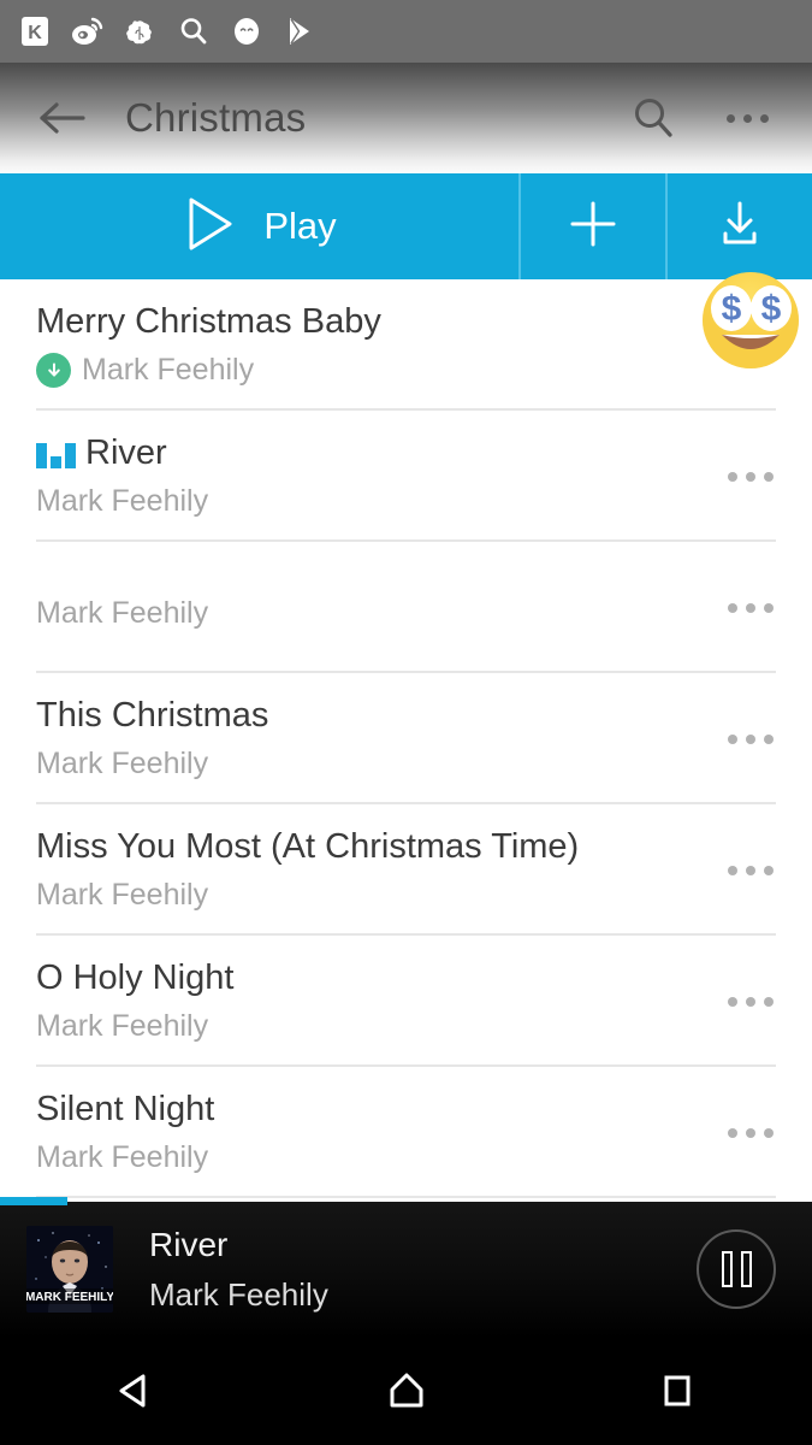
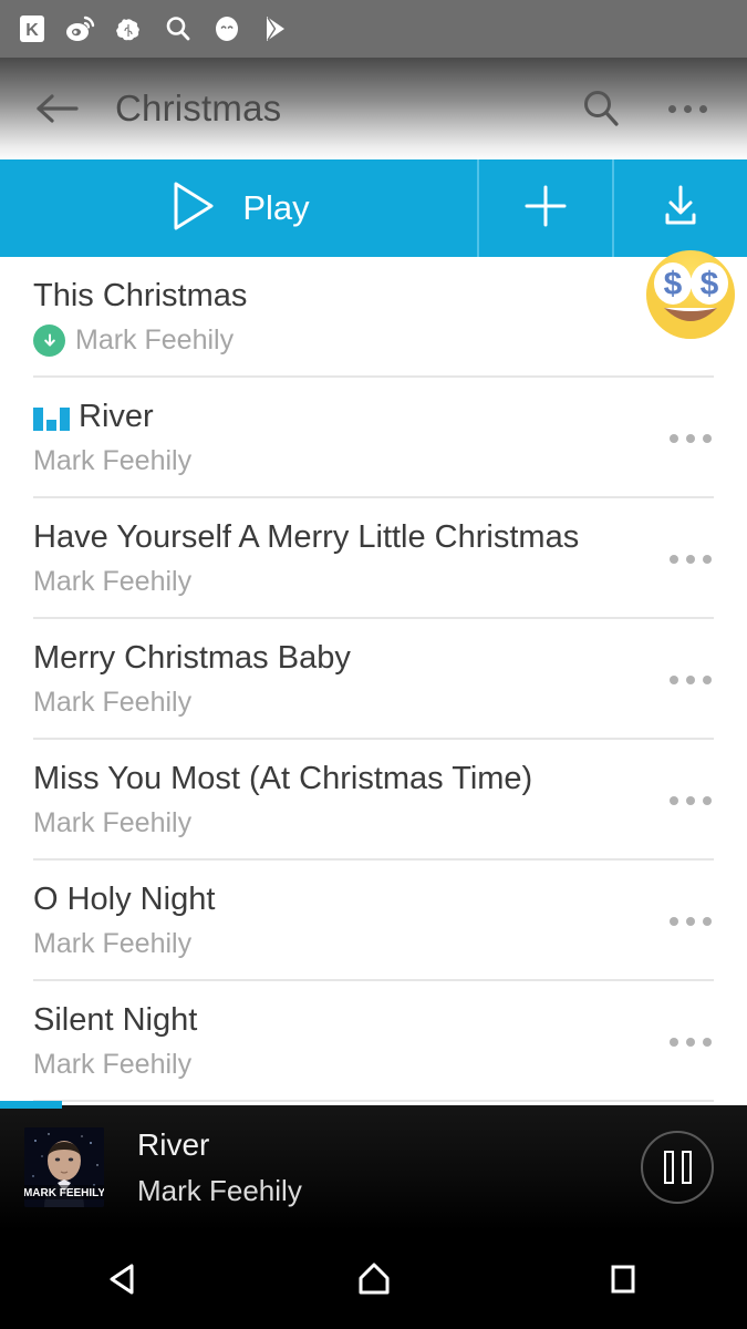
  K
  Christmas
  Play
  $
  $
- Merry Christmas Baby
+ This Christmas
  Mark Feehily
  River
  Mark Feehily
+ Have Yourself A Merry Little Christmas
  Mark Feehily
- This Christmas
+ Merry Christmas Baby
  Mark Feehily
  Miss You Most (At Christmas Time)
  Mark Feehily
  O Holy Night
  Mark Feehily
  Silent Night
  Mark Feehily
  MARK FEEHILY
  River
  Mark Feehily
